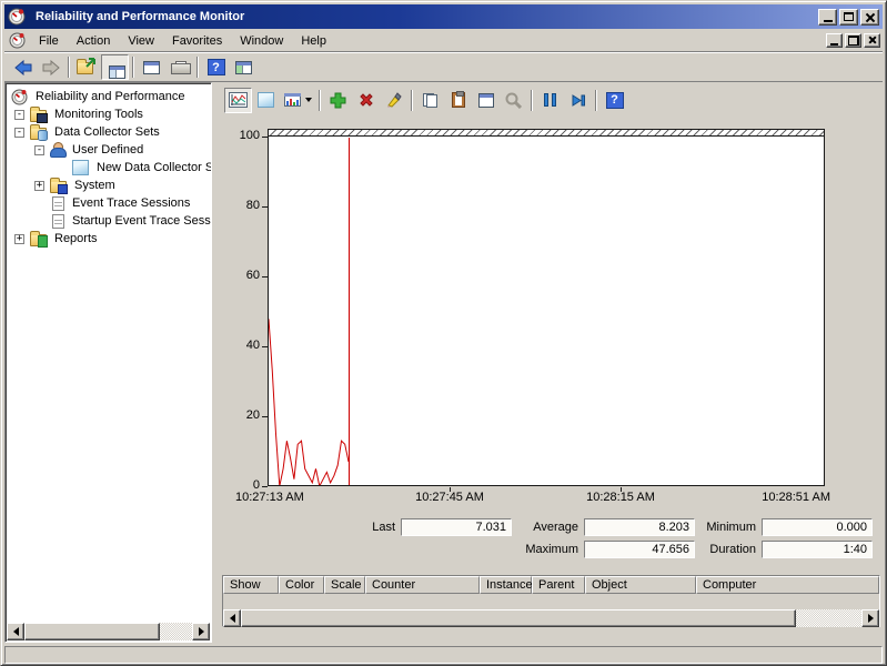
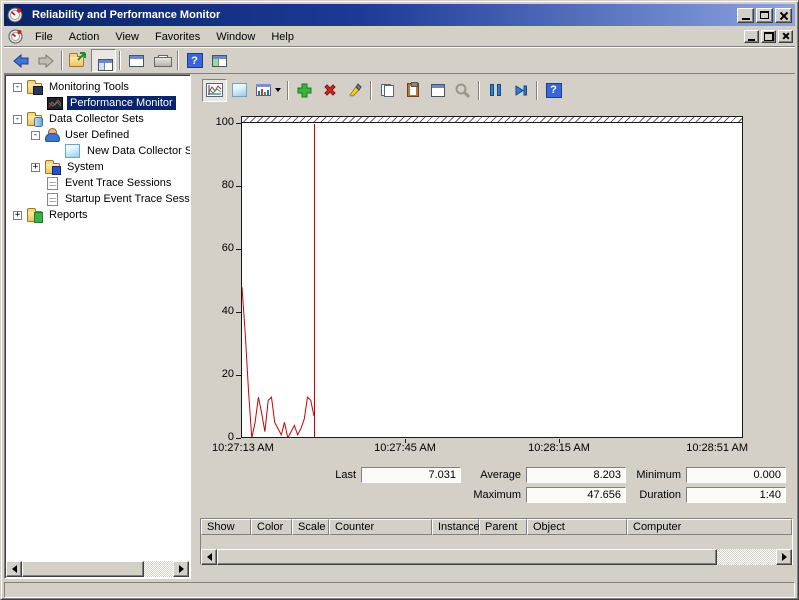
  Reliability and Performance Monitor
  File
  Action
  View
  Favorites
  Window
  Help
  ?
- Reliability and Performance
  -
  Monitoring Tools
+ Performance Monitor
  -
  Data Collector Sets
  -
  User Defined
  New Data Collector S
  +
  System
  Event Trace Sessions
  Startup Event Trace Sess
  +
  Reports
  ?
  100
  80
  60
  40
  20
  0
  10:27:13 AM
  10:27:45 AM
  10:28:15 AM
  10:28:51 AM
  Last
  7.031
  Average
  8.203
  Minimum
  0.000
  Maximum
  47.656
  Duration
  1:40
  Show
  Color
  Scale
  Counter
  Instance
  Parent
  Object
  Computer
